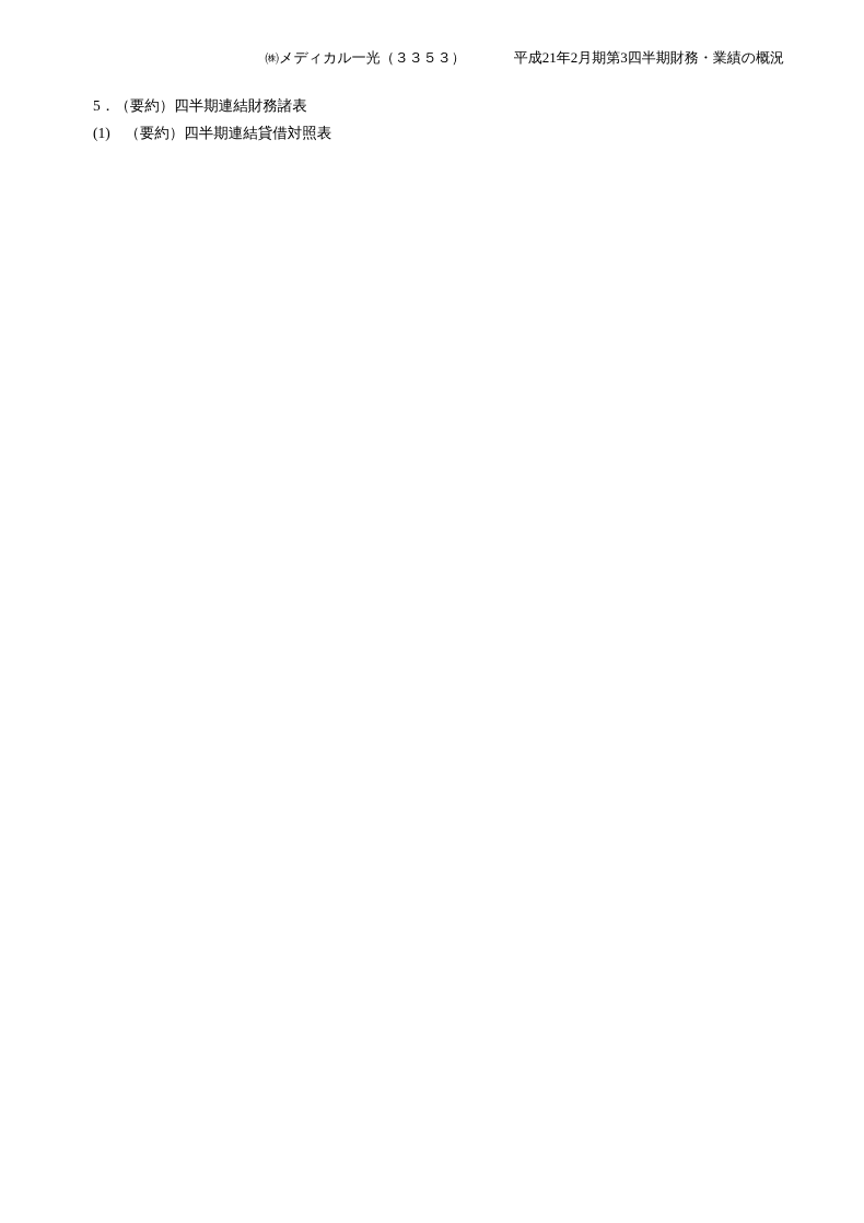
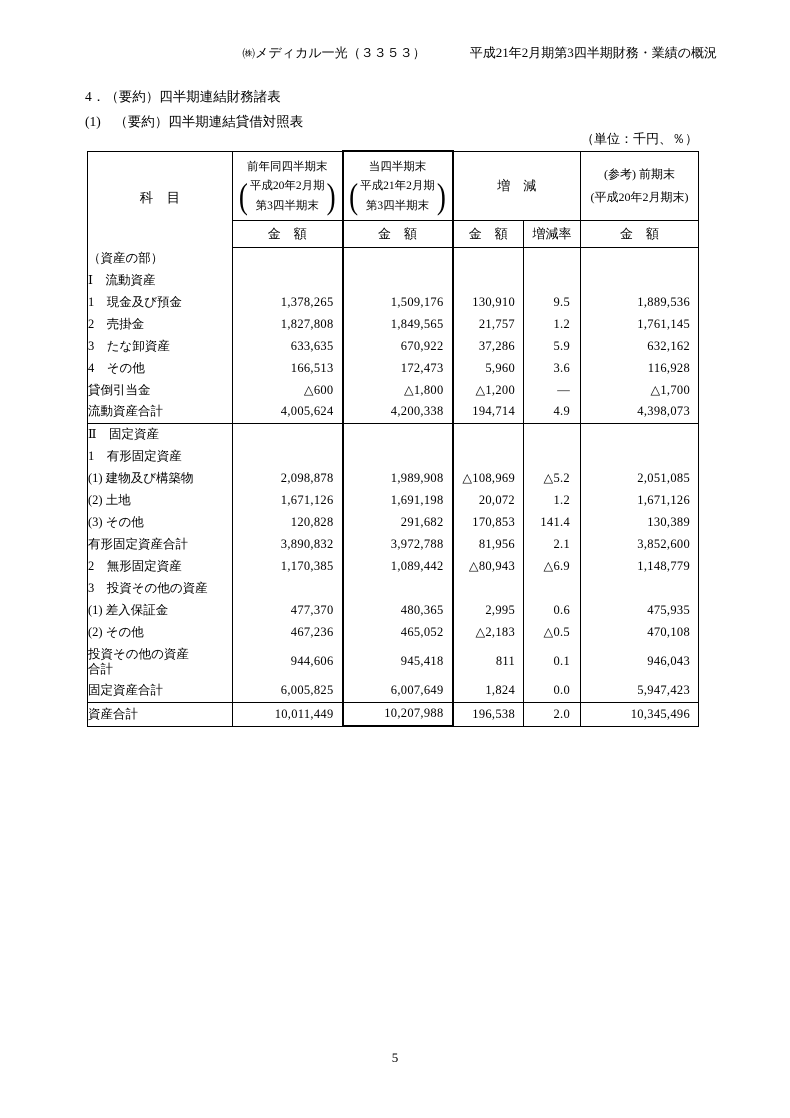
  ㈱メディカル一光（３３５３）
  平成21年2月期第3四半期財務・業績の概況
- 5．（要約）四半期連結財務諸表
+ 4．（要約）四半期連結財務諸表
  (1) （要約）四半期連結貸借対照表
+ （単位：千円、％）
+ 科 目	前年同四半期末 ( 平成20年2月期 第3四半期末 )	当四半期末 ( 平成21年2月期 第3四半期末 )	増 減	(参考) 前期末 (平成20年2月期末)
+ 金 額	金 額	金 額	増減率	金 額
+ （資産の部）
+ Ⅰ 流動資産
+ 1 現金及び預金	1,378,265	1,509,176	130,910	9.5	1,889,536
+ 2 売掛金	1,827,808	1,849,565	21,757	1.2	1,761,145
+ 3 たな卸資産	633,635	670,922	37,286	5.9	632,162
+ 4 その他	166,513	172,473	5,960	3.6	116,928
+ 貸倒引当金	△600	△1,800	△1,200	—	△1,700
+ 流動資産合計	4,005,624	4,200,338	194,714	4.9	4,398,073
+ Ⅱ 固定資産
+ 1 有形固定資産
+ (1) 建物及び構築物	2,098,878	1,989,908	△108,969	△5.2	2,051,085
+ (2) 土地	1,671,126	1,691,198	20,072	1.2	1,671,126
+ (3) その他	120,828	291,682	170,853	141.4	130,389
+ 有形固定資産合計	3,890,832	3,972,788	81,956	2.1	3,852,600
+ 2 無形固定資産	1,170,385	1,089,442	△80,943	△6.9	1,148,779
+ 3 投資その他の資産
+ (1) 差入保証金	477,370	480,365	2,995	0.6	475,935
+ (2) その他	467,236	465,052	△2,183	△0.5	470,108
+ 投資その他の資産 合計	944,606	945,418	811	0.1	946,043
+ 固定資産合計	6,005,825	6,007,649	1,824	0.0	5,947,423
+ 資産合計	10,011,449	10,207,988	196,538	2.0	10,345,496
+ 5
